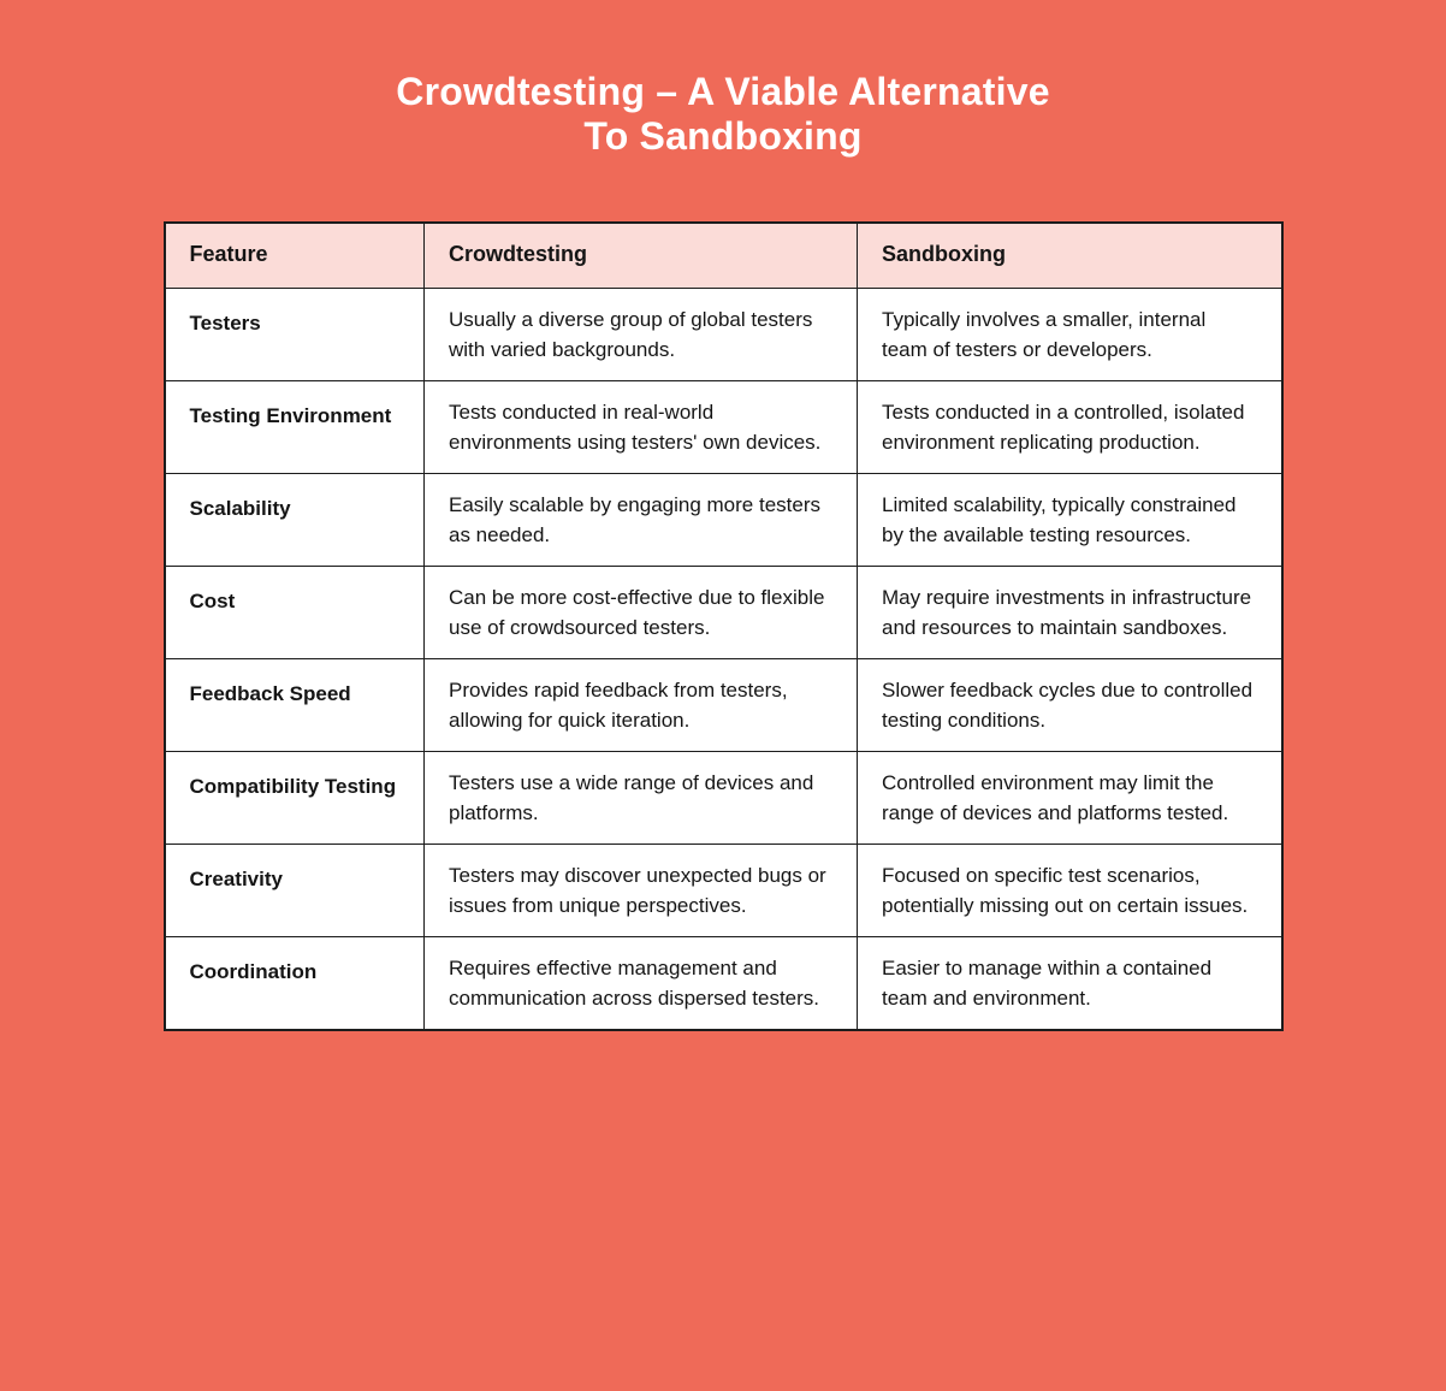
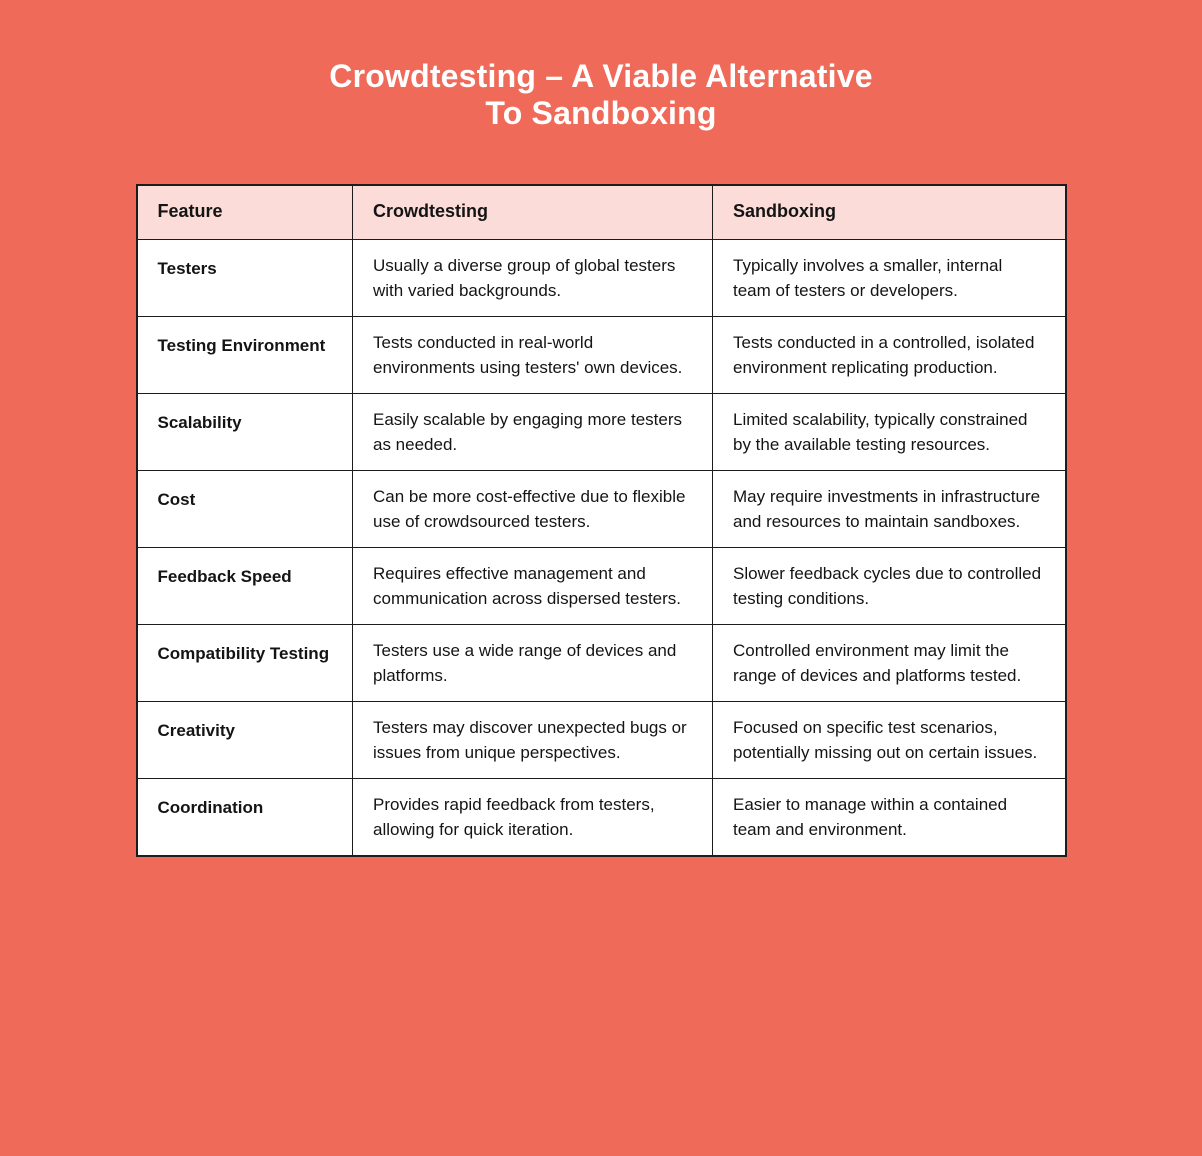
  Crowdtesting – A Viable Alternative
  To Sandboxing
  Feature	Crowdtesting	Sandboxing
  Testers	Usually a diverse group of global testers with varied backgrounds.	Typically involves a smaller, internal team of testers or developers.
  Testing Environment	Tests conducted in real-world environments using testers' own devices.	Tests conducted in a controlled, isolated environment replicating production.
  Scalability	Easily scalable by engaging more testers as needed.	Limited scalability, typically constrained by the available testing resources.
  Cost	Can be more cost-effective due to flexible use of crowdsourced testers.	May require investments in infrastructure and resources to maintain sandboxes.
- Feedback Speed	Provides rapid feedback from testers, allowing for quick iteration.	Slower feedback cycles due to controlled testing conditions.
+ Feedback Speed	Requires effective management and communication across dispersed testers.	Slower feedback cycles due to controlled testing conditions.
  Compatibility Testing	Testers use a wide range of devices and platforms.	Controlled environment may limit the range of devices and platforms tested.
  Creativity	Testers may discover unexpected bugs or issues from unique perspectives.	Focused on specific test scenarios, potentially missing out on certain issues.
- Coordination	Requires effective management and communication across dispersed testers.	Easier to manage within a contained team and environment.
+ Coordination	Provides rapid feedback from testers, allowing for quick iteration.	Easier to manage within a contained team and environment.
